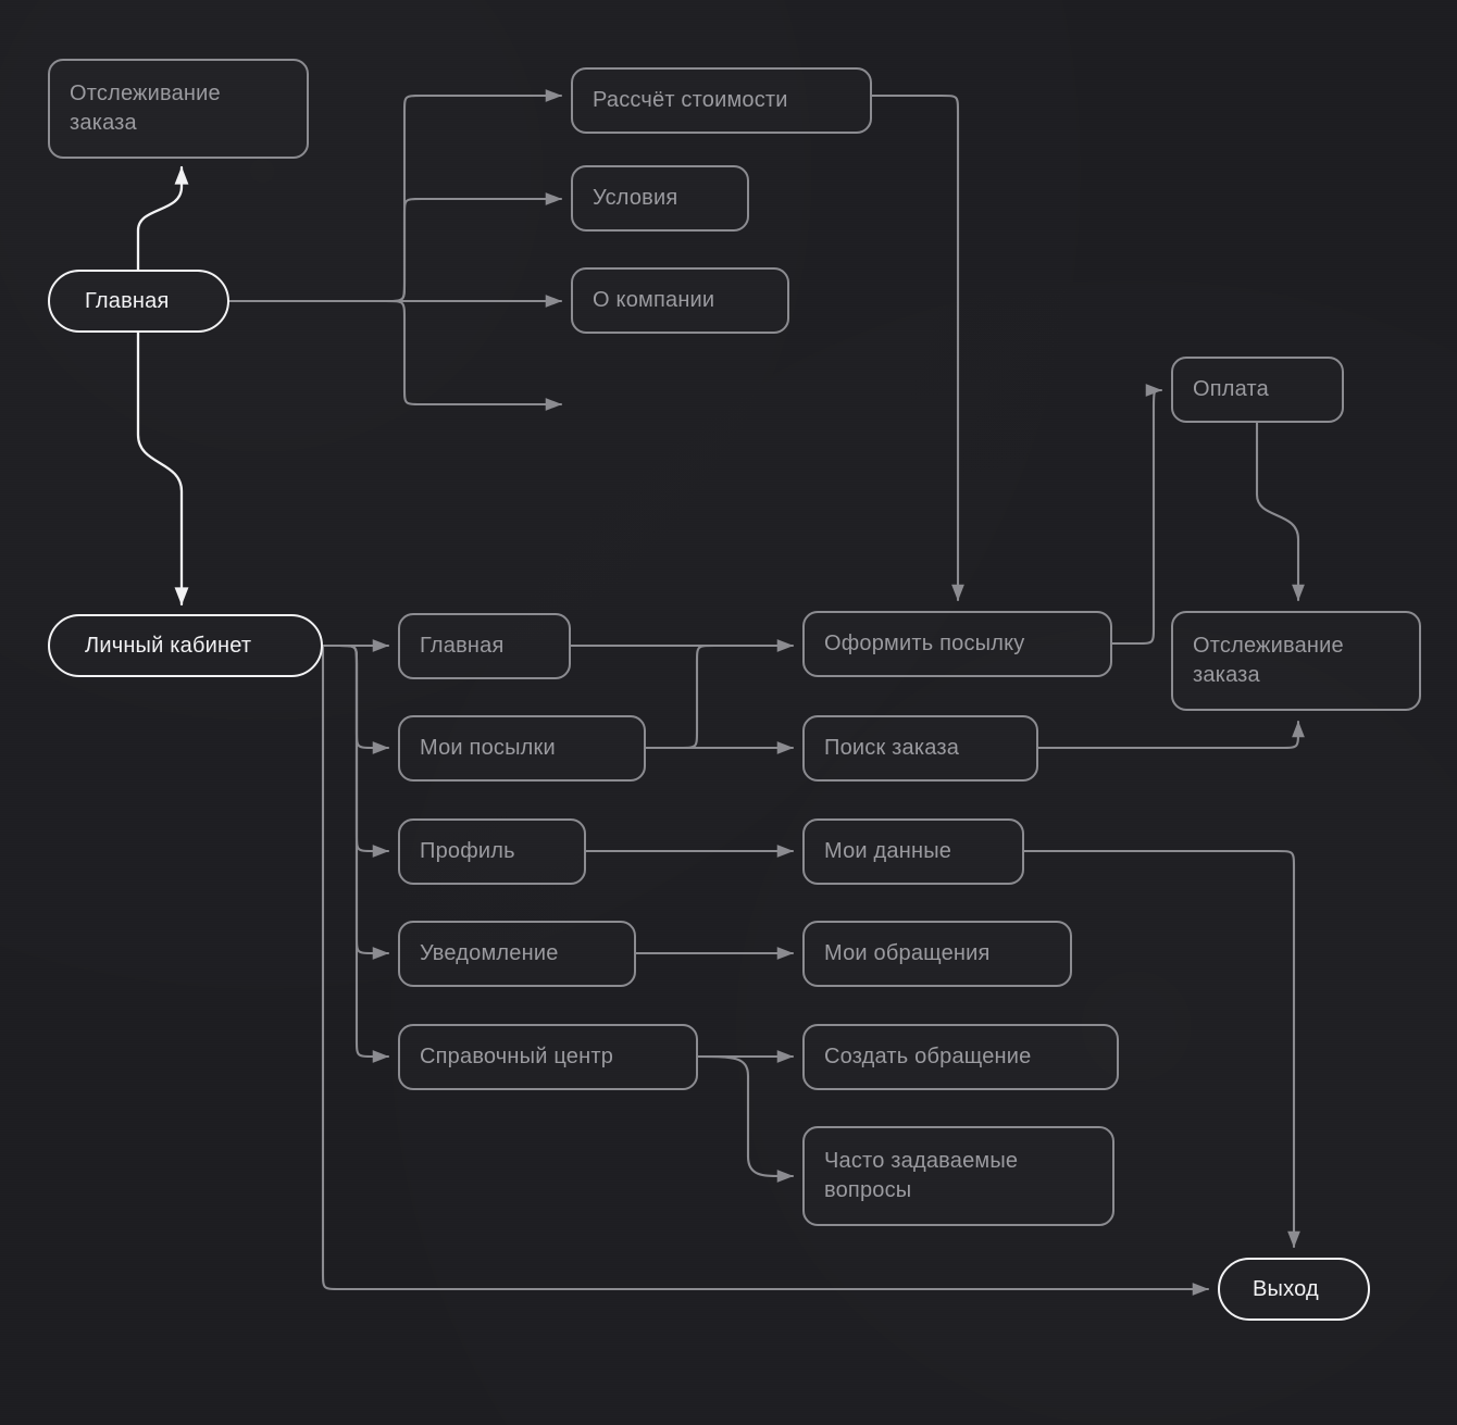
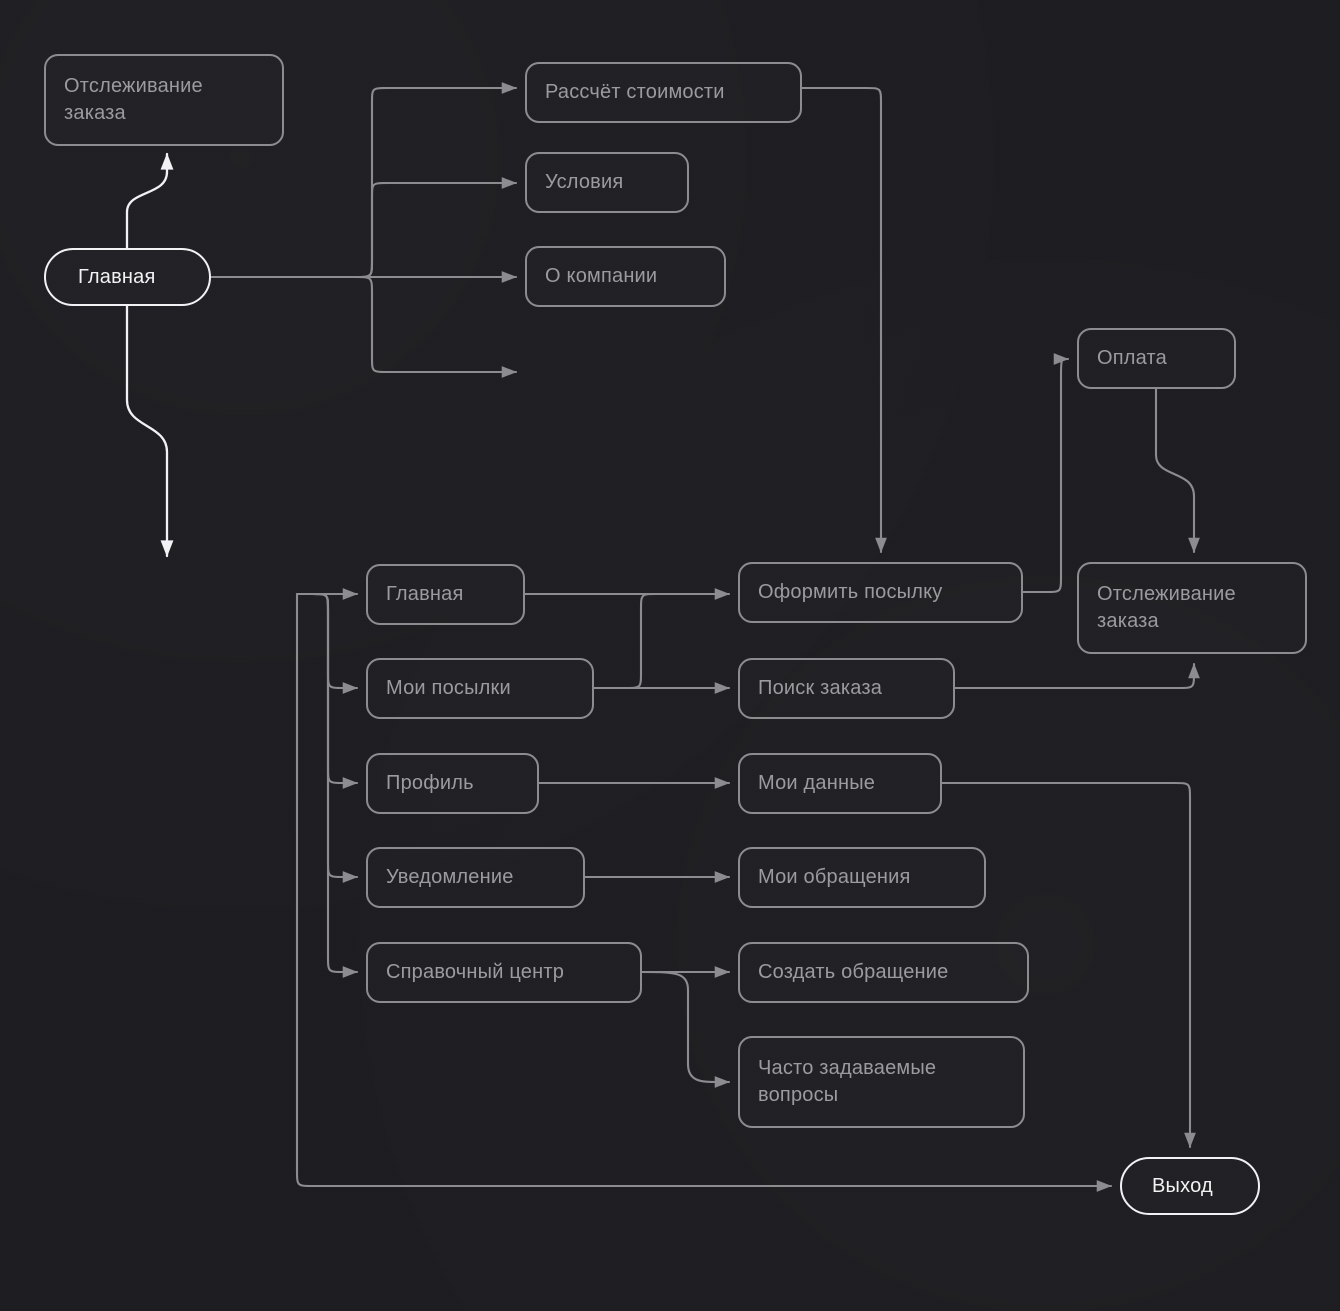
  Отслеживание
  заказа
  Рассчёт стоимости
  Условия
  О компании
  Главная
  Оплата
- Личный кабинет
  Главная
  Мои посылки
  Профиль
  Уведомление
  Справочный центр
  Оформить посылку
  Поиск заказа
  Мои данные
  Мои обращения
  Создать обращение
  Часто задаваемые
  вопросы
  Отслеживание
  заказа
  Выход
